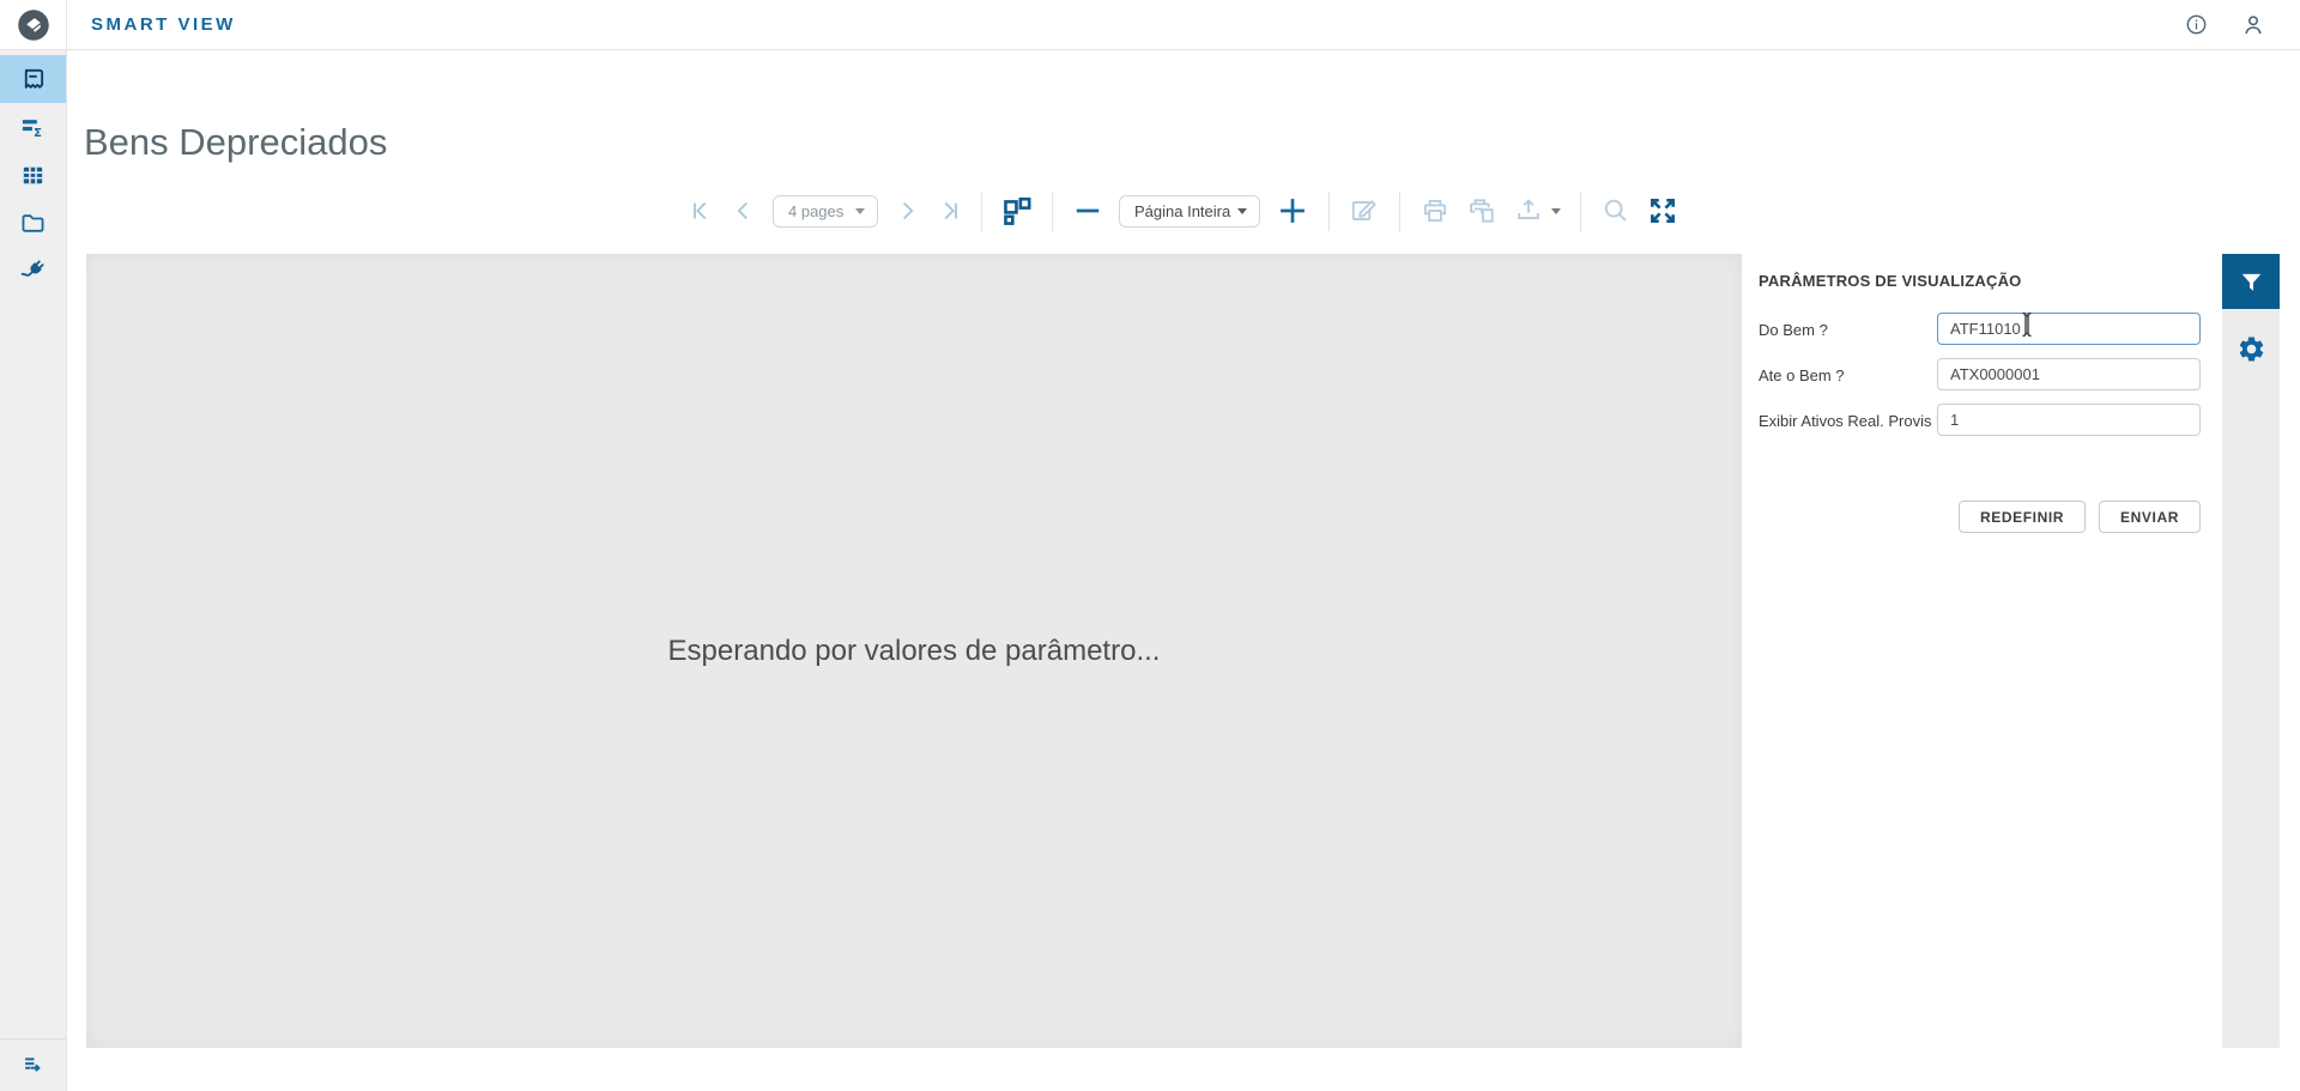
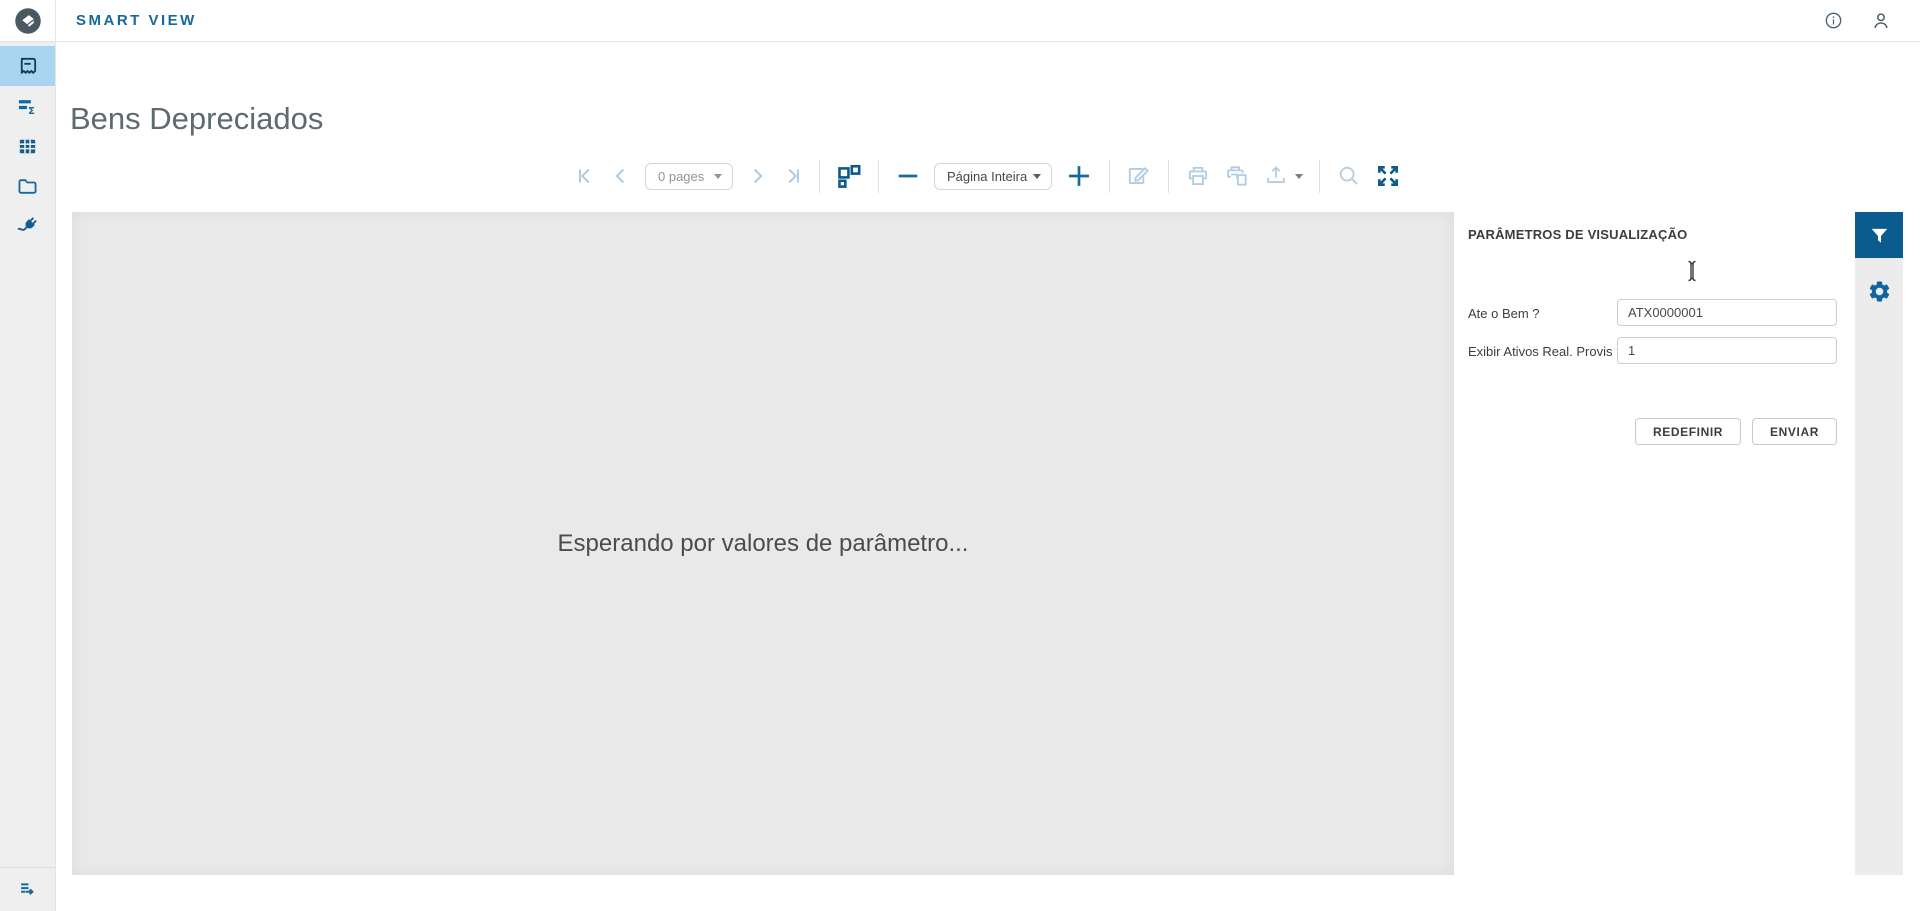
  SMART VIEW
  Σ
  Bens Depreciados
- 4 pages
+ 0 pages
  Página Inteira
  Esperando por valores de parâmetro...
  PARÂMETROS DE VISUALIZAÇÃO
- Do Bem ?
- ATF11010
  Ate o Bem ?
  ATX0000001
  Exibir Ativos Real. Provis
  1
  REDEFINIR
  ENVIAR
